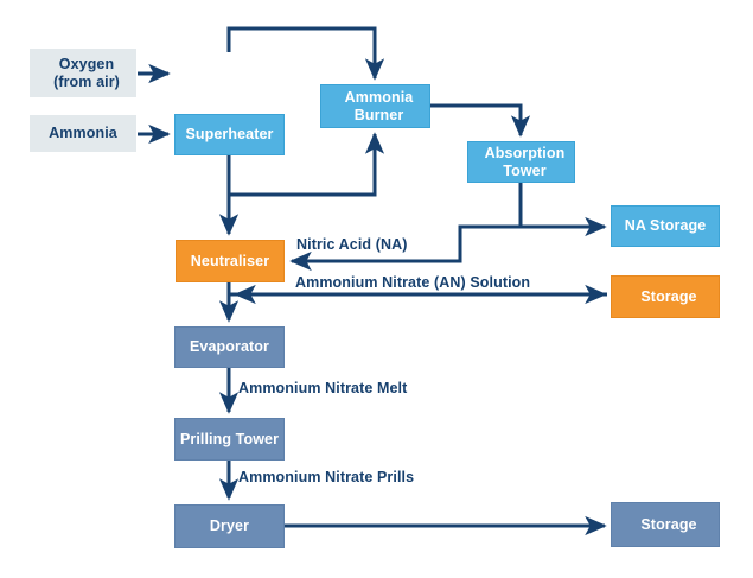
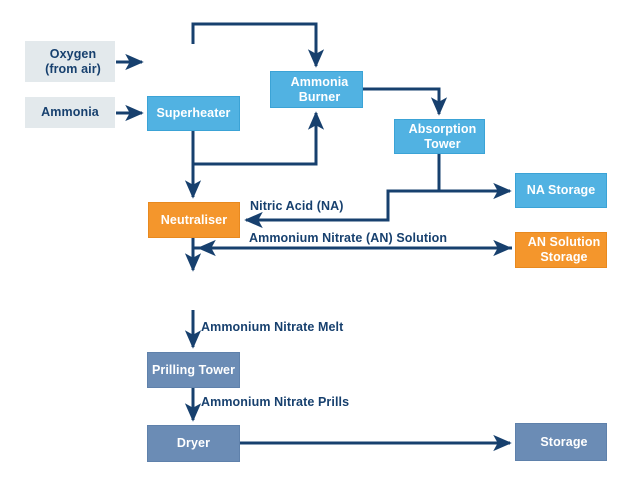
  Oxygen
  (from air)
  Ammonia
  Superheater
  Ammonia
  Burner
  Absorption
  Tower
  NA Storage
  Neutraliser
+ AN Solution
  Storage
- Evaporator
  Prilling Tower
  Dryer
  Storage
  Nitric Acid (NA)
  Ammonium Nitrate (AN) Solution
  Ammonium Nitrate Melt
  Ammonium Nitrate Prills
